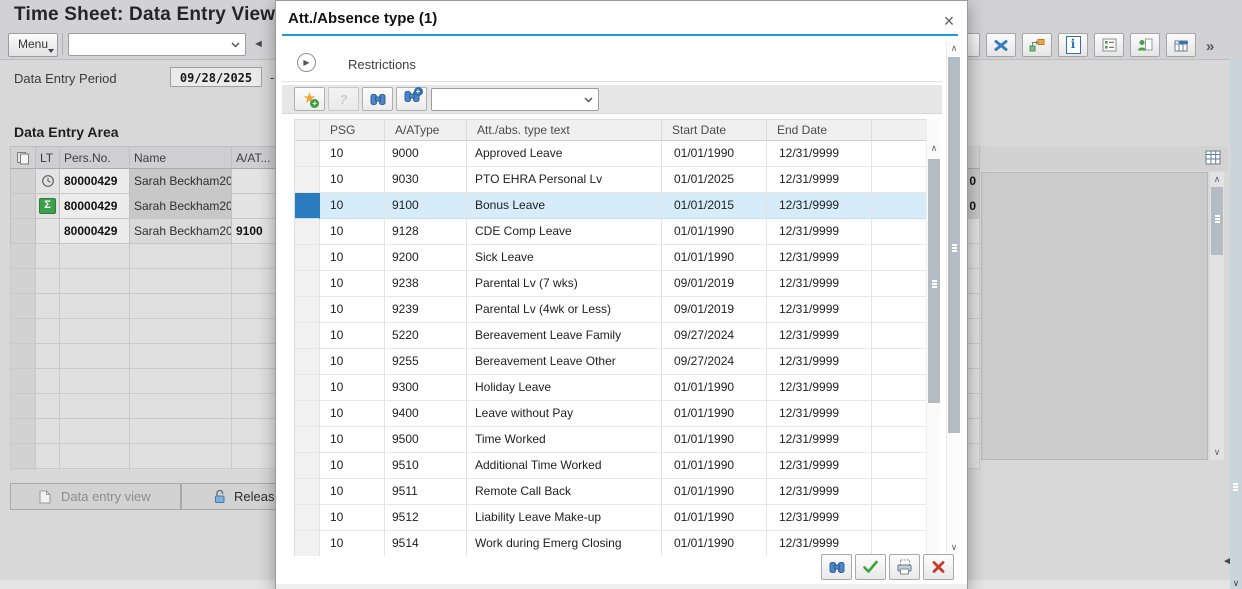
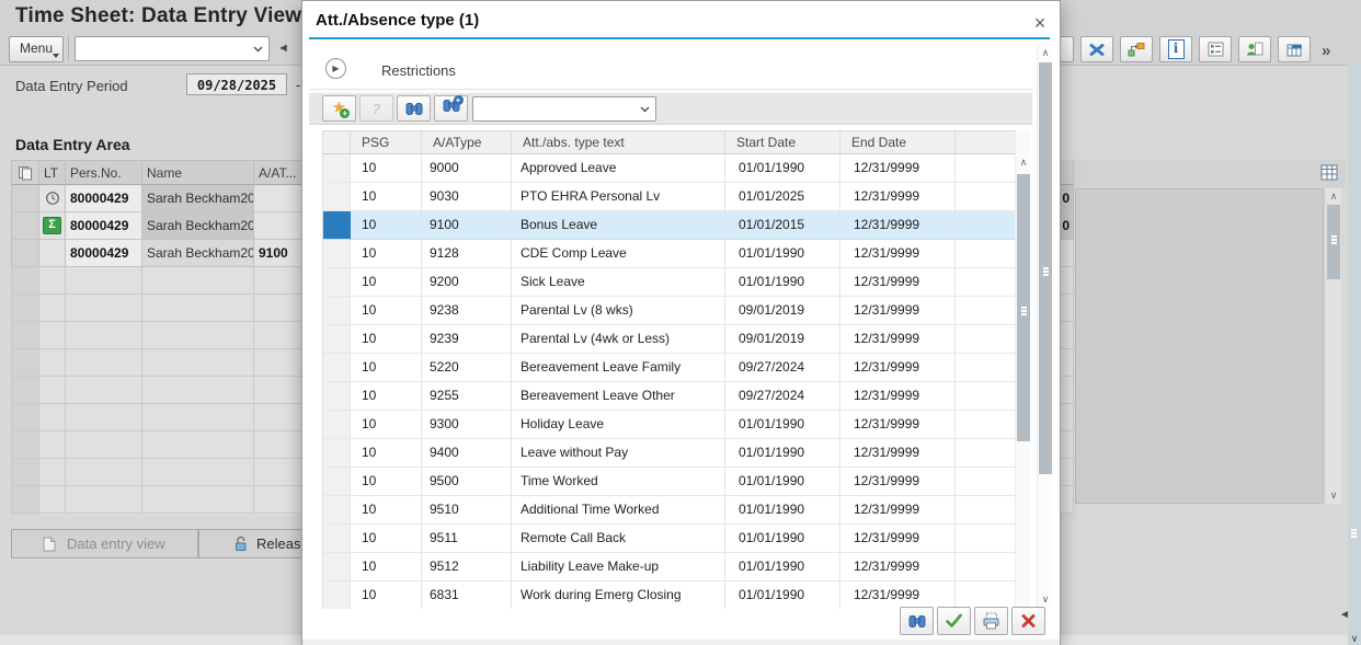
  Time Sheet: Data Entry View
  Menu
  ◄
  i
  »
  Data Entry Period
  09/28/2025
  -
  Data Entry Area
  LT
  Pers.No.
  Name
  A/AT...
  80000429
  Sarah Beckham20
  Σ
  80000429
  Sarah Beckham20
  80000429
  Sarah Beckham20
  9100
  Data entry view
  Releas
  0
  0
  ∧
  ∨
  ◄
  ∨
  Att./Absence type (1)
  ×
  ▶
  Restrictions
  ★
  +
  ?
  +
  PSG
  A/AType
  Att./abs. type text
  Start Date
  End Date
  10
  9000
  Approved Leave
  01/01/1990
  12/31/9999
  10
  9030
  PTO EHRA Personal Lv
  01/01/2025
  12/31/9999
  10
  9100
  Bonus Leave
  01/01/2015
  12/31/9999
  10
  9128
  CDE Comp Leave
  01/01/1990
  12/31/9999
  10
  9200
  Sick Leave
  01/01/1990
  12/31/9999
  10
  9238
- Parental Lv (7 wks)
+ Parental Lv (8 wks)
  09/01/2019
  12/31/9999
  10
  9239
  Parental Lv (4wk or Less)
  09/01/2019
  12/31/9999
  10
  5220
  Bereavement Leave Family
  09/27/2024
  12/31/9999
  10
  9255
  Bereavement Leave Other
  09/27/2024
  12/31/9999
  10
  9300
  Holiday Leave
  01/01/1990
  12/31/9999
  10
  9400
  Leave without Pay
  01/01/1990
  12/31/9999
  10
  9500
  Time Worked
  01/01/1990
  12/31/9999
  10
  9510
  Additional Time Worked
  01/01/1990
  12/31/9999
  10
  9511
  Remote Call Back
  01/01/1990
  12/31/9999
  10
  9512
  Liability Leave Make-up
  01/01/1990
  12/31/9999
  10
- 9514
+ 6831
  Work during Emerg Closing
  01/01/1990
  12/31/9999
  ∧
  ∧
  ∨
